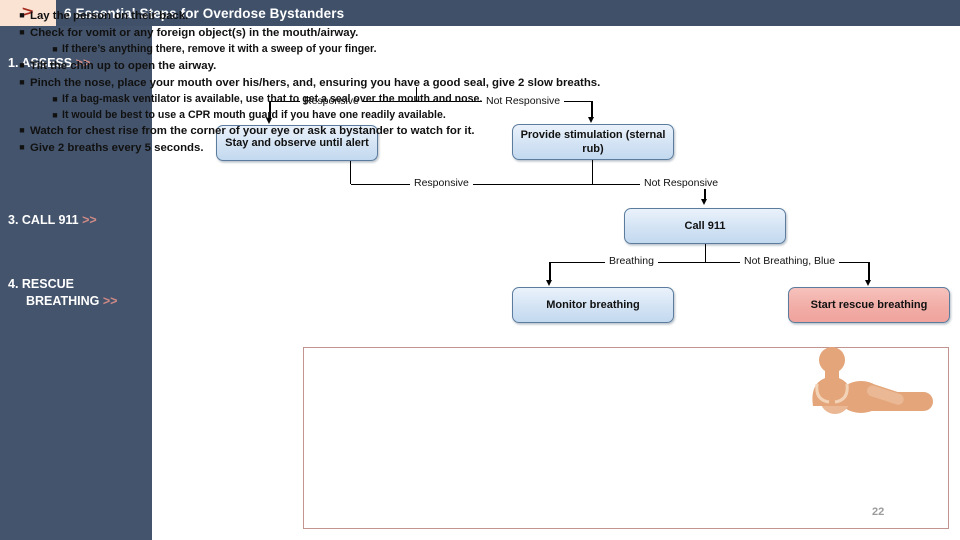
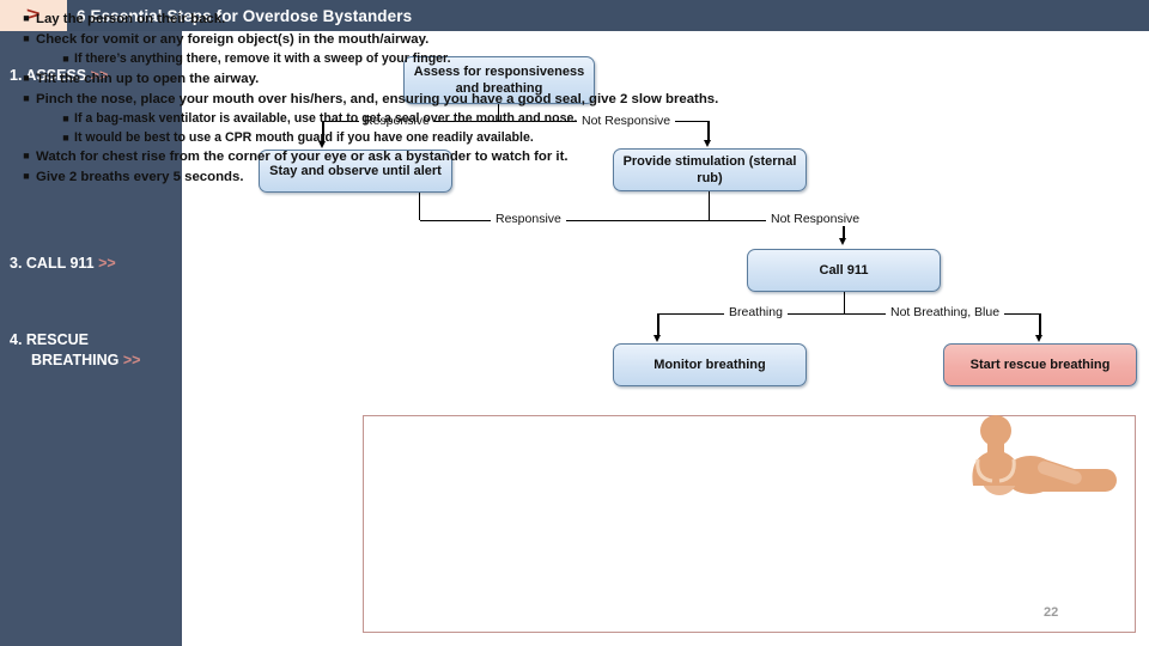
  >
  6 Essential Steps for Overdose Bystanders
  1. ASSESS >>
  3. CALL 911 >>
  4. RESCUE
  BREATHING >>
+ Assess for responsiveness and breathing
  Responsive
  Not Responsive
  Stay and observe until alert
  Provide stimulation (sternal rub)
  Responsive
  Not Responsive
  Call 911
  Breathing
  Not Breathing, Blue
  Monitor breathing
  Start rescue breathing
  ■
  Lay the person on their back.
  ■
  Check for vomit or any foreign object(s) in the mouth/airway.
  ■
  If there’s anything there, remove it with a sweep of your finger.
  ■
  Tilt the chin up to open the airway.
  ■
  Pinch the nose, place your mouth over his/hers, and, ensuring you have a good seal, give 2 slow breaths.
  ■
  If a bag-mask ventilator is available, use that to get a seal over the mouth and nose.
  ■
  It would be best to use a CPR mouth guard if you have one readily available.
  ■
  Watch for chest rise from the corner of your eye or ask a bystander to watch for it.
  ■
  Give 2 breaths every 5 seconds.
  22
